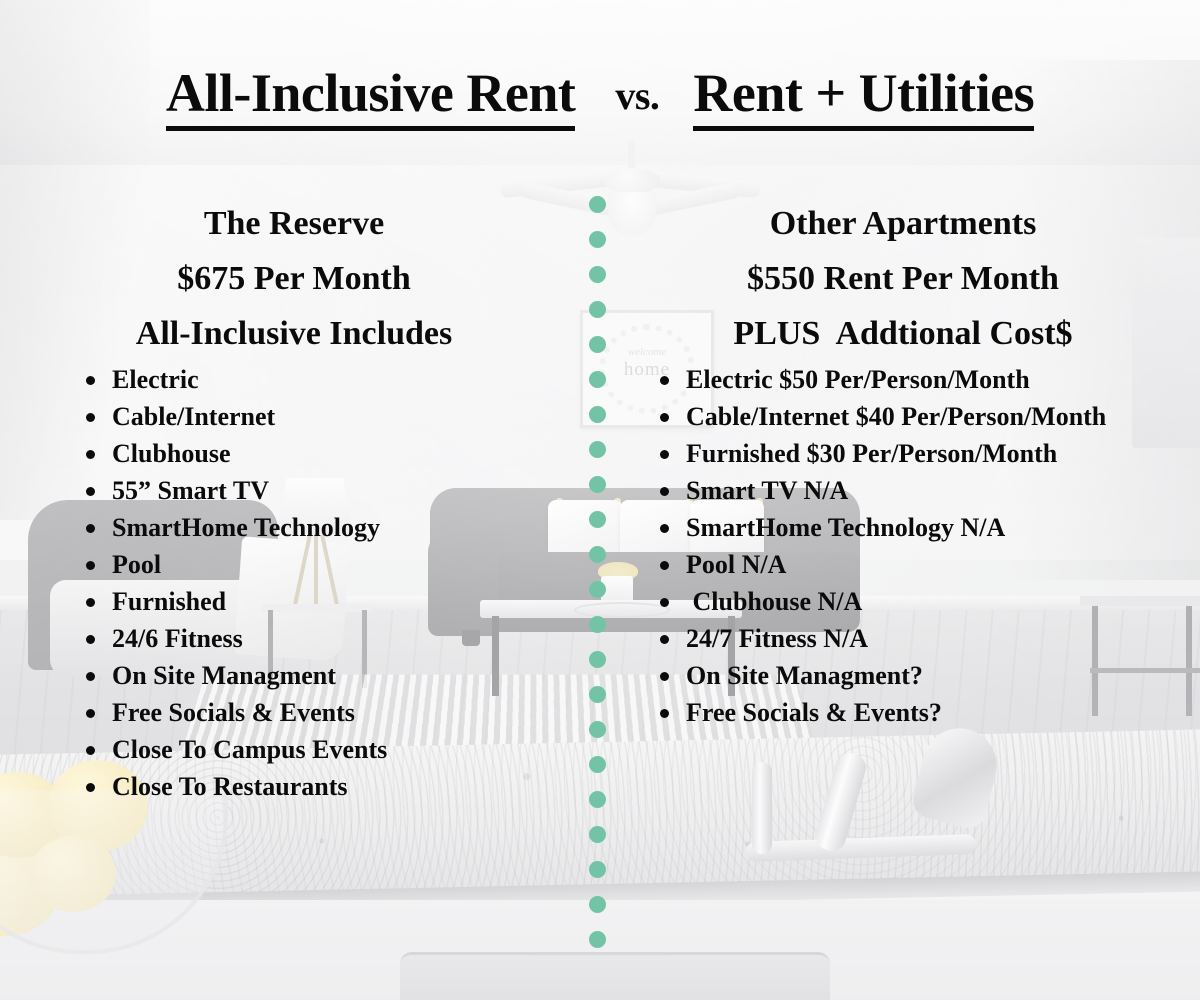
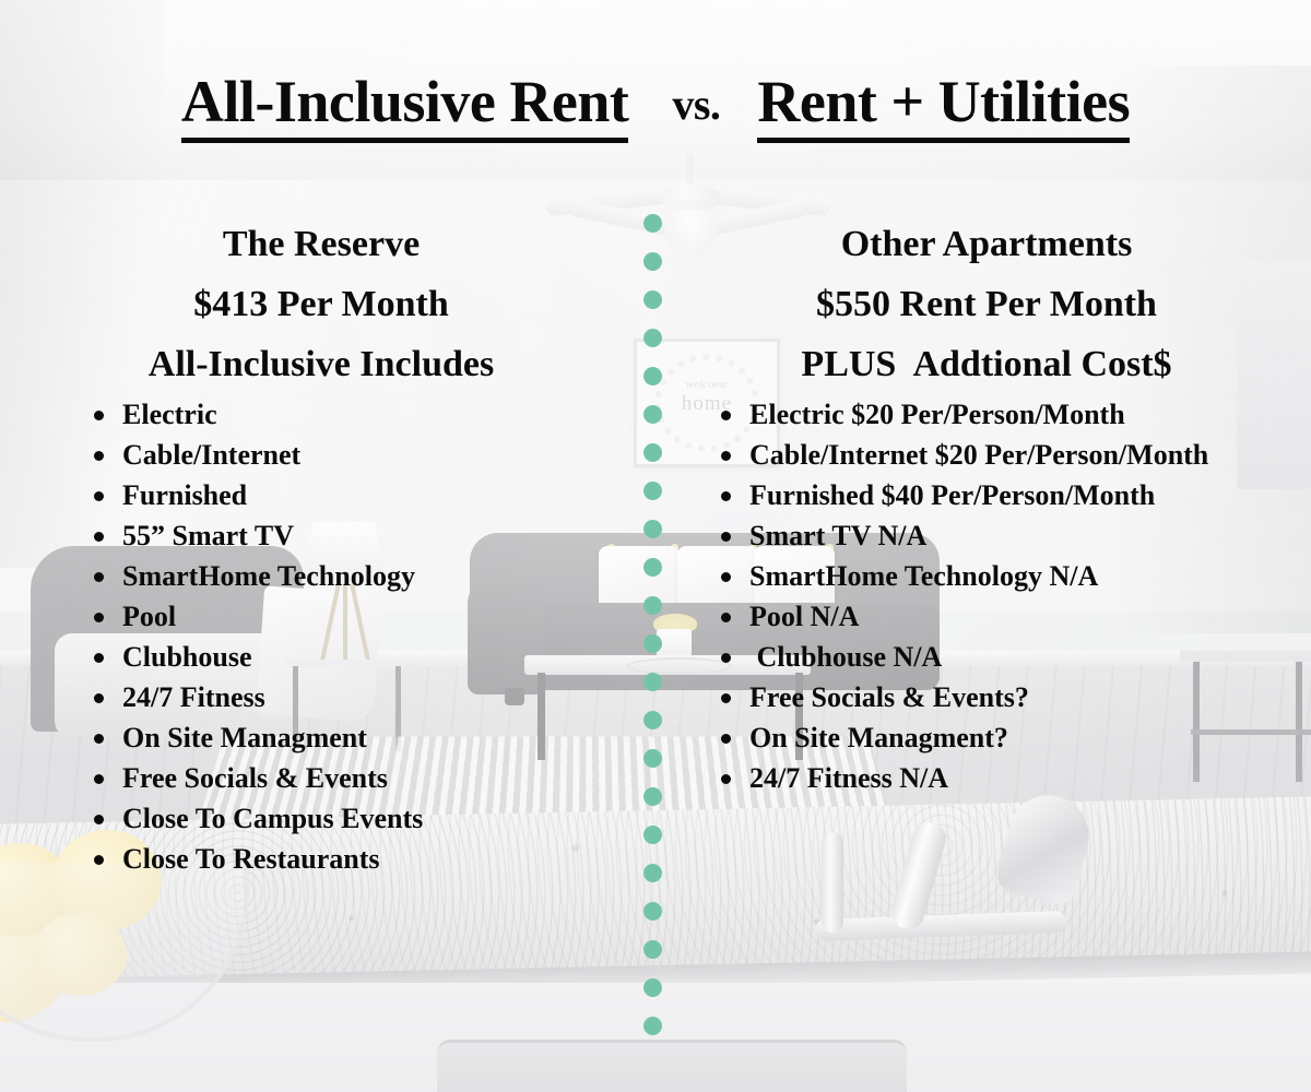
  All-Inclusive Rent
  vs.
  Rent + Utilities
  The Reserve
- $675 Per Month
+ $413 Per Month
  All-Inclusive Includes
  Electric
  Cable/Internet
- Clubhouse
+ Furnished
  55” Smart TV
  SmartHome Technology
  Pool
- Furnished
+ Clubhouse
- 24/6 Fitness
+ 24/7 Fitness
  On Site Managment
  Free Socials & Events
  Close To Campus Events
  Close To Restaurants
  Other Apartments
  $550 Rent Per Month
  PLUS Addtional Cost$
- Electric $50 Per/Person/Month
+ Electric $20 Per/Person/Month
- Cable/Internet $40 Per/Person/Month
+ Cable/Internet $20 Per/Person/Month
- Furnished $30 Per/Person/Month
+ Furnished $40 Per/Person/Month
  Smart TV N/A
  SmartHome Technology N/A
  Pool N/A
  Clubhouse N/A
- 24/7 Fitness N/A
+ Free Socials & Events?
  On Site Managment?
- Free Socials & Events?
+ 24/7 Fitness N/A
